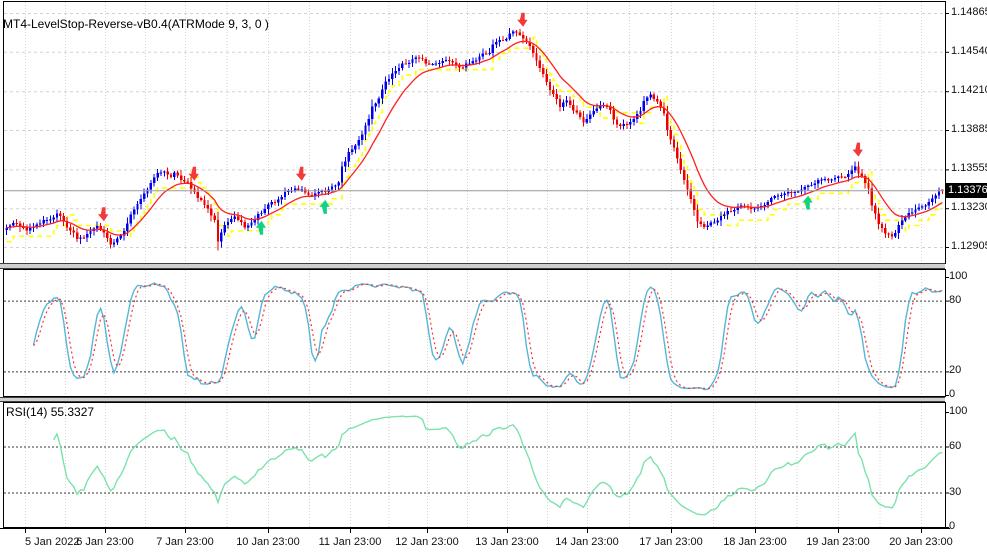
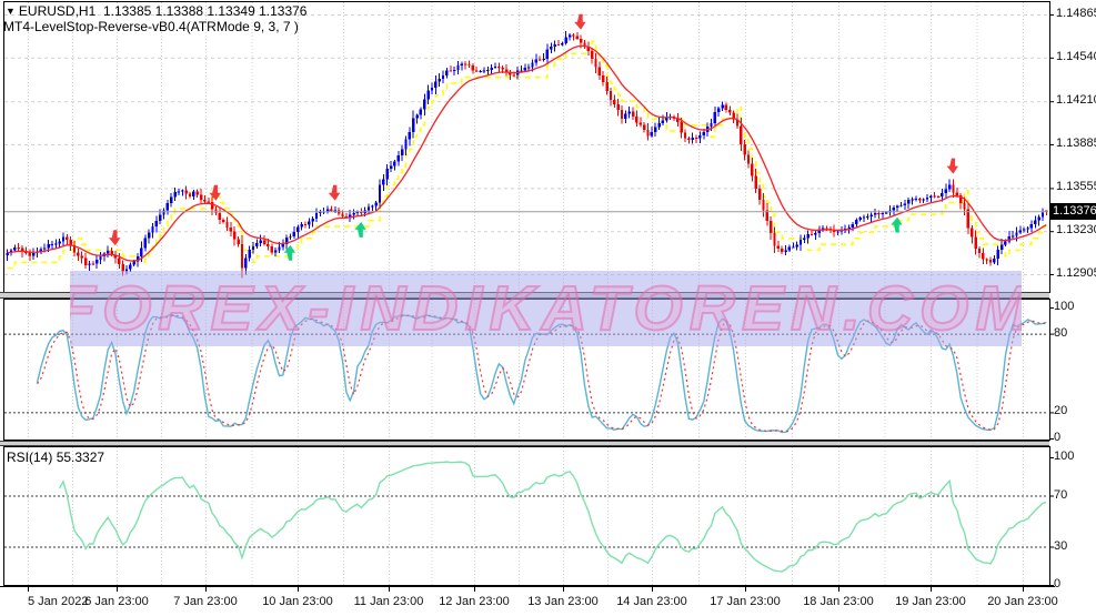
  1.1486
  1.1454
  1.1421
  1.1388
  1.1355
  1.1323
  1.1290
  100
  80
  20
  0
  100
- 60
+ 70
  30
  0
  5 Jan 2022
  6 Jan 23:00
  7 Jan 23:00
  10 Jan 23:00
  11 Jan 23:00
  12 Jan 23:00
  13 Jan 23:00
  14 Jan 23:00
  17 Jan 23:00
  18 Jan 23:00
  19 Jan 23:00
  20 Jan 23:00
+ ▼ EURUSD,H1 1.13385 1.13388 1.13349 1.13376
- MT4-LevelStop-Reverse-vB0.4(ATRMode 9, 3, 0 )
+ MT4-LevelStop-Reverse-vB0.4(ATRMode 9, 3, 7 )
  RSI(14) 55.3327
  1.13376
+ FOREX-INDIKATOREN.COM
